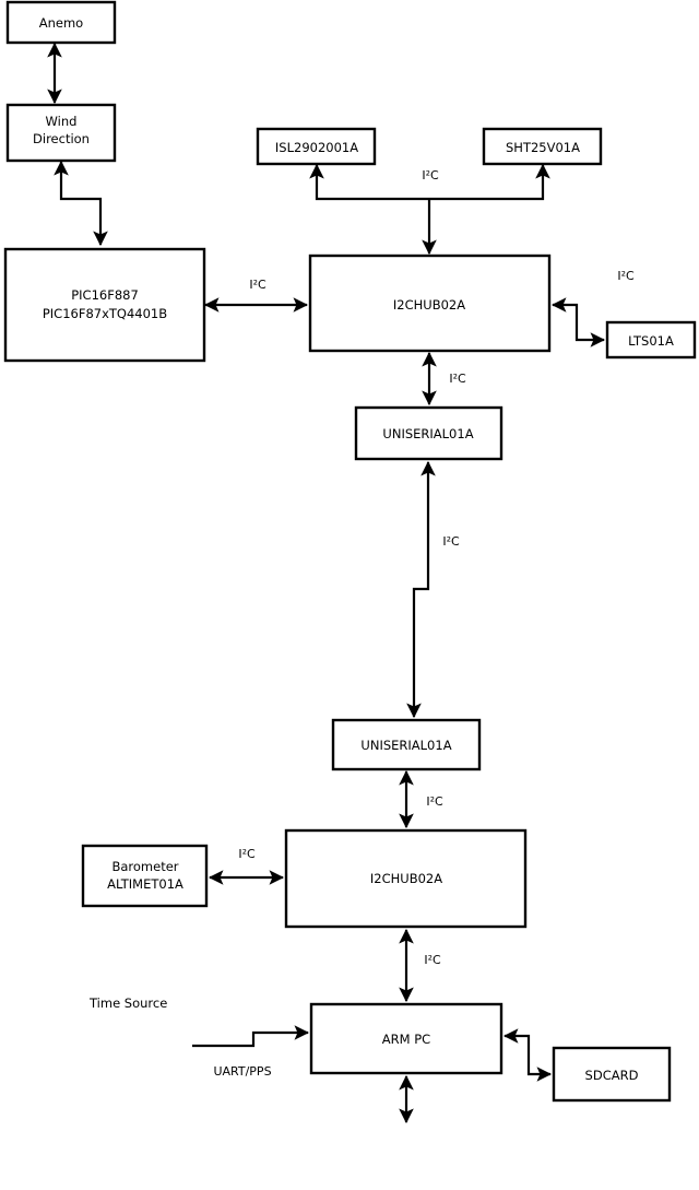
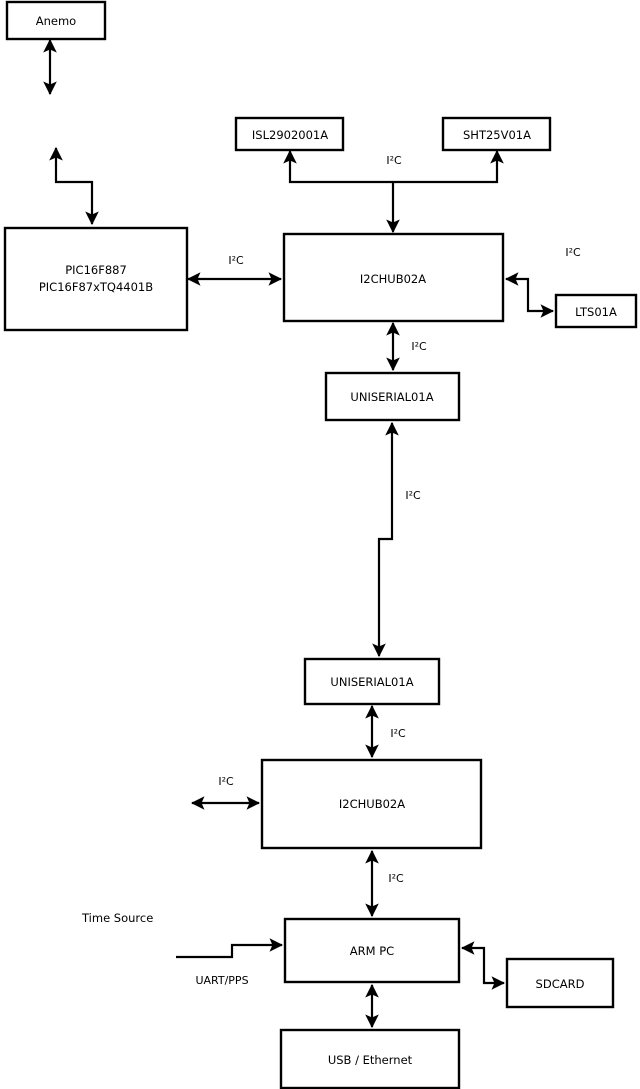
  Anemo
- Wind
- Direction
  PIC16F887
  PIC16F87xTQ4401B
  ISL2902001A
  SHT25V01A
  I2CHUB02A
  LTS01A
  UNISERIAL01A
  UNISERIAL01A
  I2CHUB02A
- Barometer
- ALTIMET01A
  ARM PC
  SDCARD
+ USB / Ethernet
  I²C
  I²C
  I²C
  I²C
  I²C
  I²C
  I²C
  I²C
  UART/PPS
  Time Source
